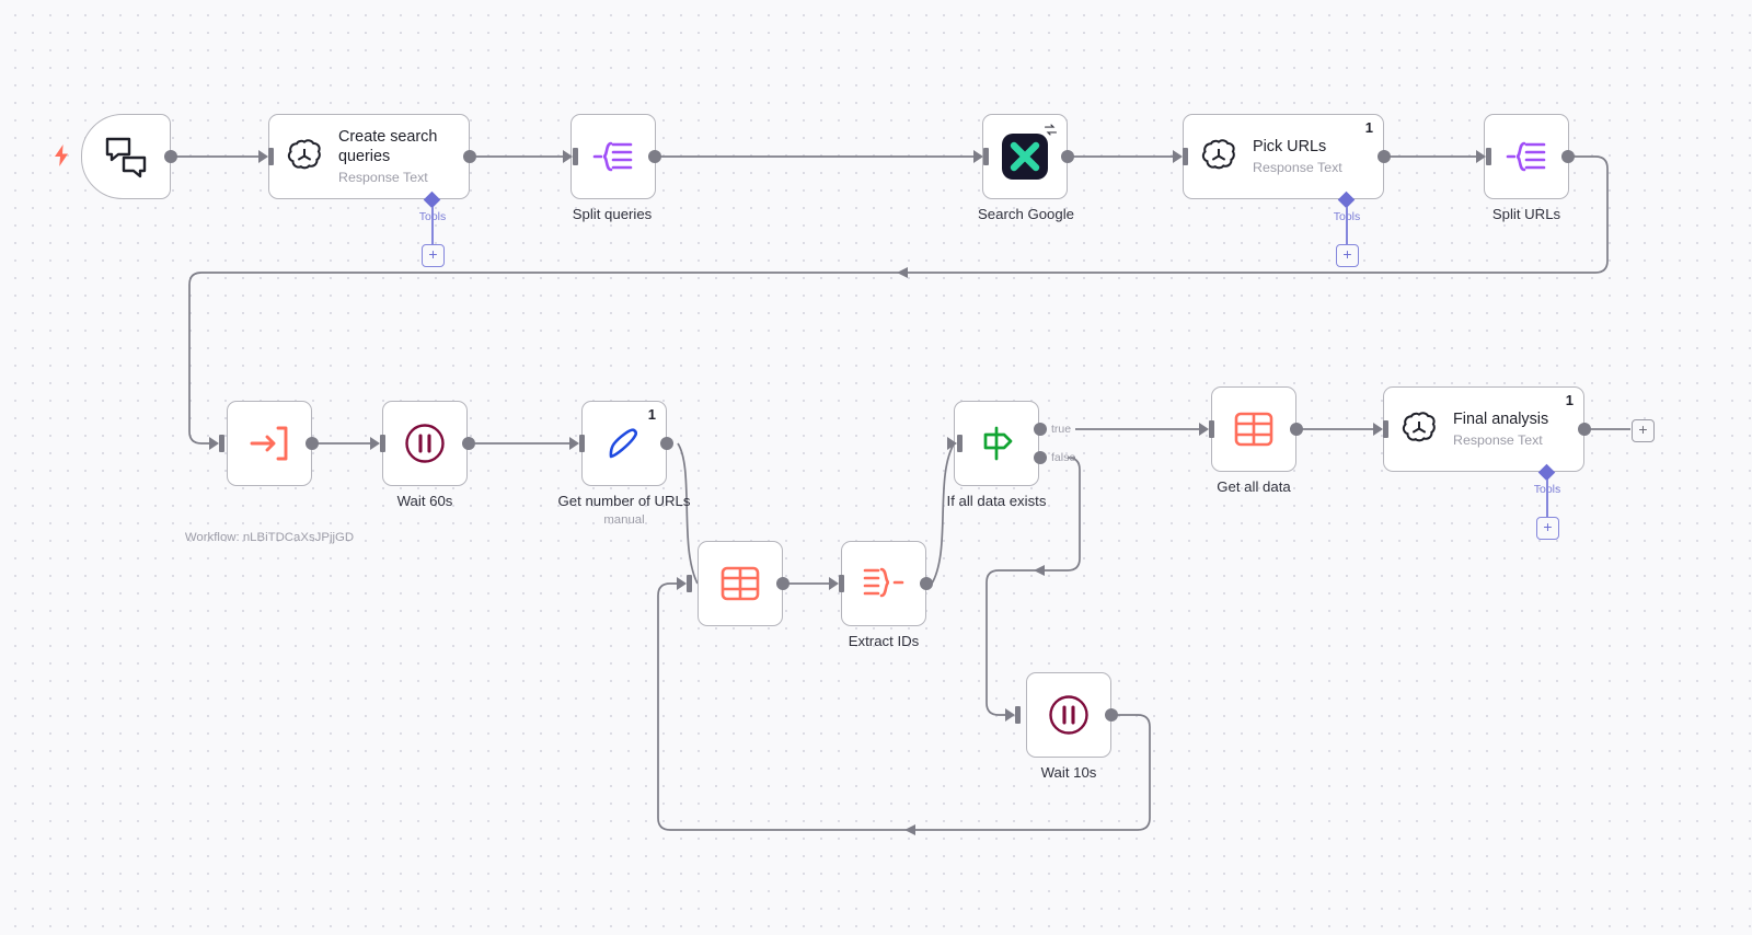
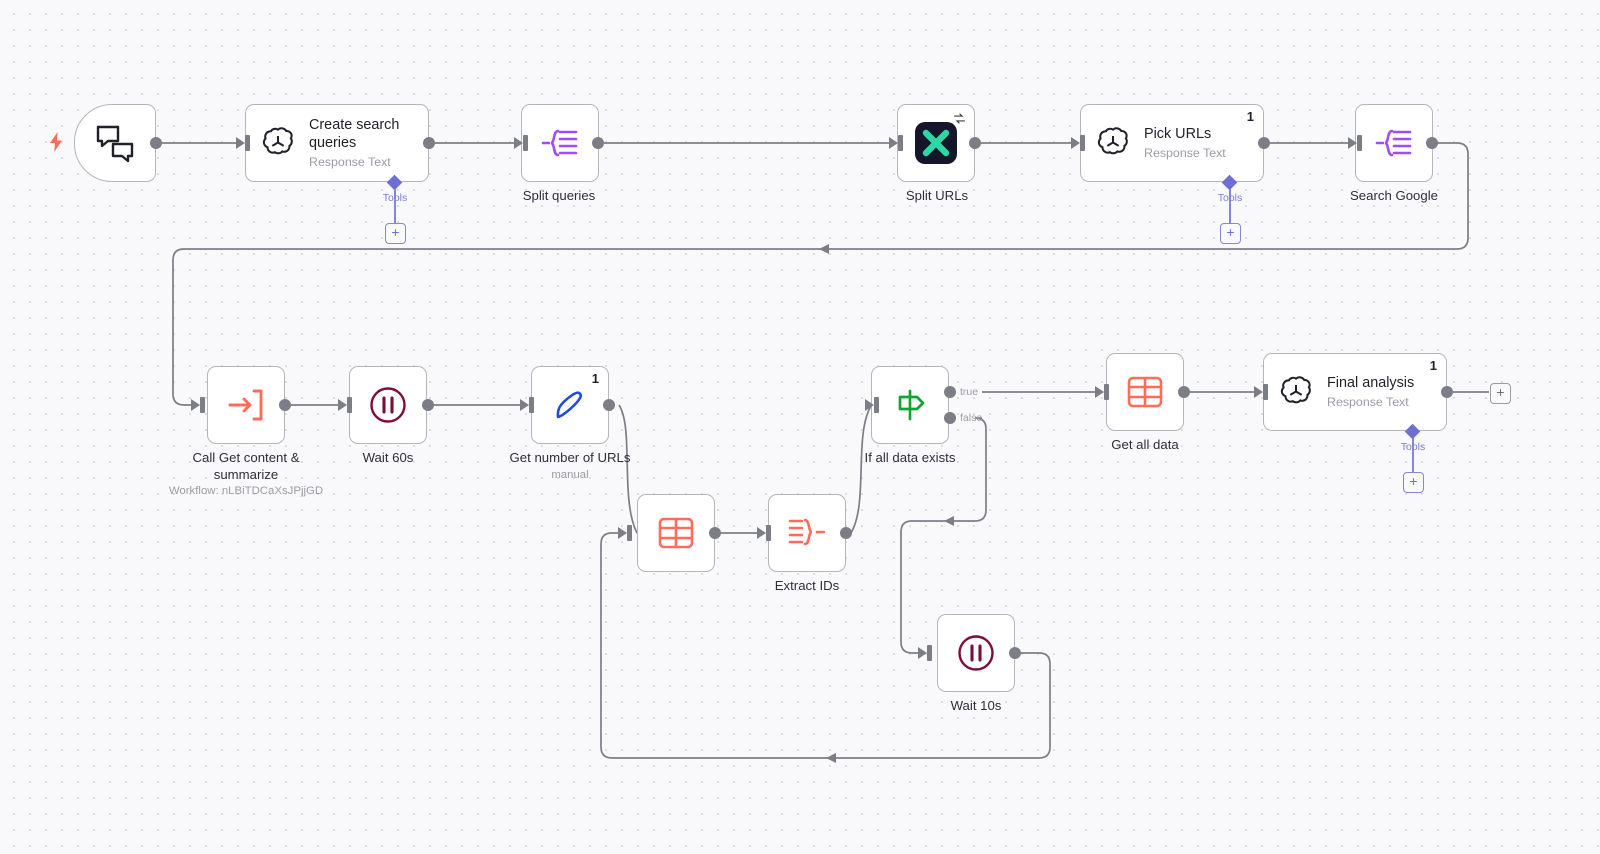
  Create search queries
  Response Text
  Tools
  +
  Split queries
- Search Google
+ Split URLs
  1
  Pick URLs
  Response Text
  Tools
  +
- Split URLs
+ Search Google
+ Call Get content &
+ summarize
  Workflow: nLBiTDCaXsJPjjGD
  Wait 60s
  1
  Get number of URLs
  manual
  Extract IDs
  If all data exists
  true
  false
  Wait 10s
  Get all data
  1
  Final analysis
  Response Text
  +
  Tools
  +
